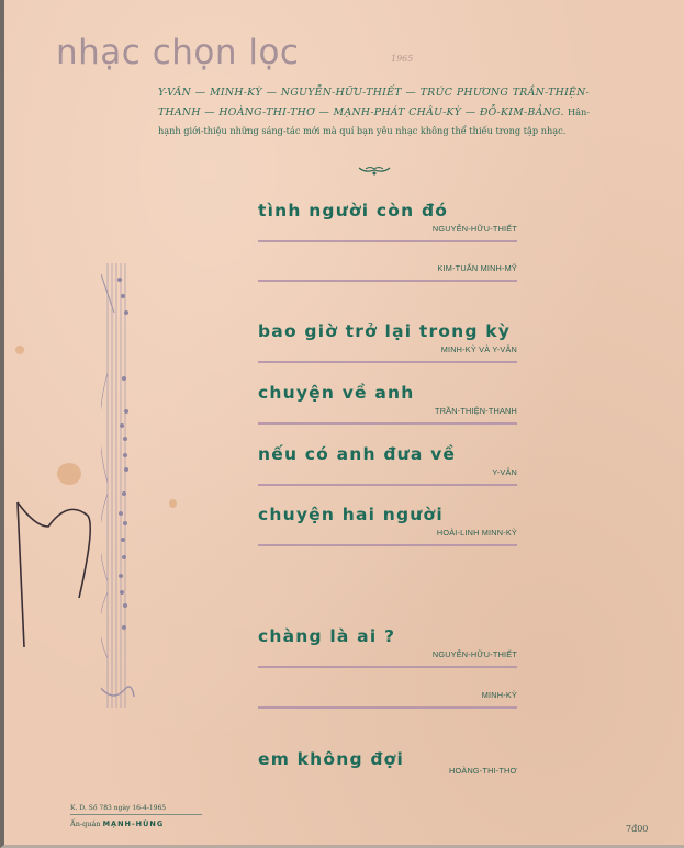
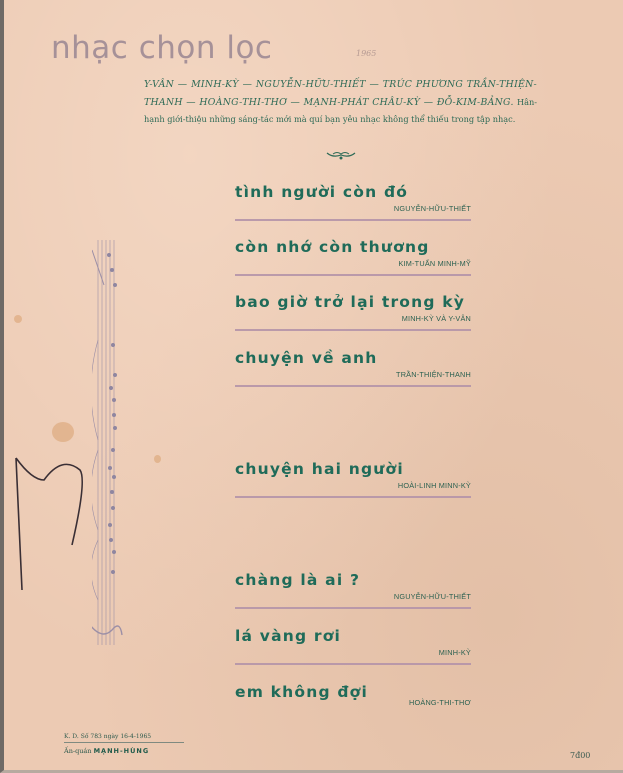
  nhạc chọn lọc
  1965
  Y-VÂN — MINH-KỲ — NGUYỄN-HỮU-THIẾT — TRÚC PHƯƠNG TRẦN-THIỆN-THANH — HOÀNG-THI-THƠ — MẠNH-PHÁT CHÂU-KỲ — ĐỖ-KIM-BẢNG. Hân-hạnh giới-thiệu những sáng-tác mới mà quí bạn yêu nhạc không thể thiếu trong tập nhạc.
  tình người còn đó
  NGUYỄN-HỮU-THIẾT
+ còn nhớ còn thương
  KIM-TUẤN MINH-MỸ
  bao giờ trở lại trong kỳ
  MINH-KỲ VÀ Y-VÂN
  chuyện về anh
  TRẦN-THIỆN-THANH
- nếu có anh đưa về
- Y-VÂN
  chuyện hai người
  HOÀI-LINH MINN-KỲ
  chàng là ai ?
  NGUYỄN-HỮU-THIẾT
+ lá vàng rơi
  MINH-KỲ
  em không đợi
  HOÀNG-THI-THƠ
  Ấn-quán MẠNH-HÙNG
  7đ00
